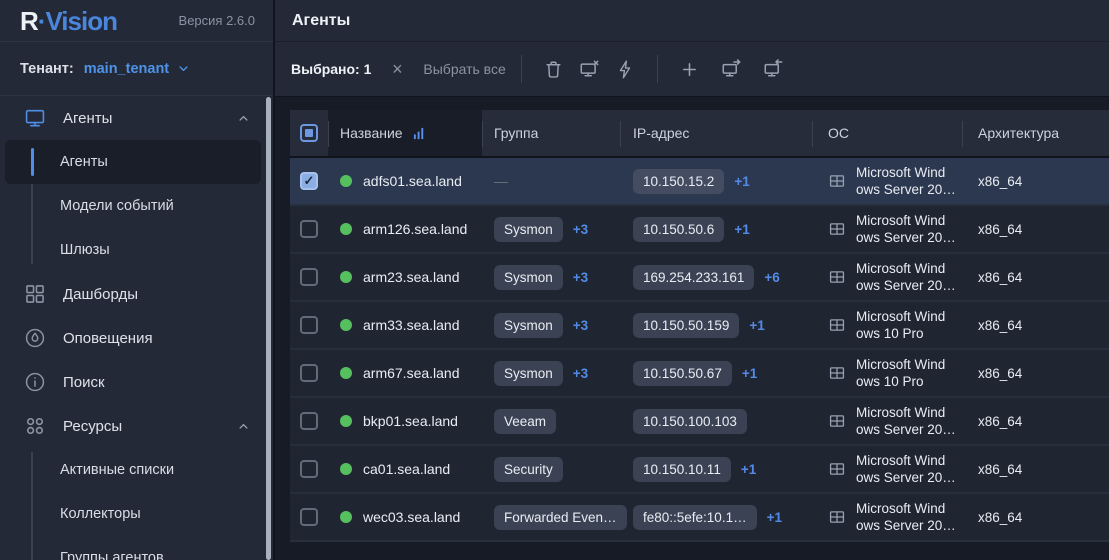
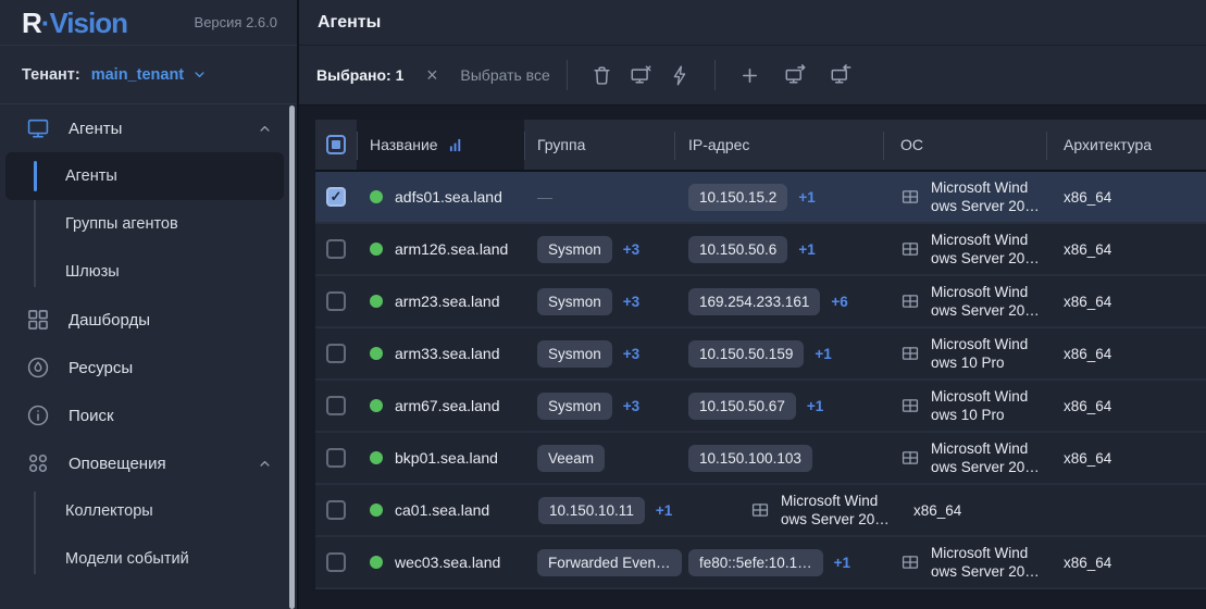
  R·Vision
  Версия 2.6.0
  Тенант:
  main_tenant
  Агенты
  Агенты
- Модели событий
+ Группы агентов
  Шлюзы
  Дашборды
- Оповещения
+ Ресурсы
  Поиск
- Ресурсы
+ Оповещения
- Активные списки
  Коллекторы
- Группы агентов
+ Модели событий
  Агенты
  Выбрано: 1
  ×
  Выбрать все
  Название
  Группа
  IP-адрес
  ОС
  Архитектура
  ✓
  adfs01.sea.land
  —
  10.150.15.2
  +1
  Microsoft Wind
  ows Server 20…
  x86_64
  arm126.sea.land
  Sysmon
  +3
  10.150.50.6
  +1
  Microsoft Wind
  ows Server 20…
  x86_64
  arm23.sea.land
  Sysmon
  +3
  169.254.233.161
  +6
  Microsoft Wind
  ows Server 20…
  x86_64
  arm33.sea.land
  Sysmon
  +3
  10.150.50.159
  +1
  Microsoft Wind
  ows 10 Pro
  x86_64
  arm67.sea.land
  Sysmon
  +3
  10.150.50.67
  +1
  Microsoft Wind
  ows 10 Pro
  x86_64
  bkp01.sea.land
  Veeam
  10.150.100.103
  Microsoft Wind
  ows Server 20…
  x86_64
  ca01.sea.land
- Security
  10.150.10.11
  +1
  Microsoft Wind
  ows Server 20…
  x86_64
  wec03.sea.land
  Forwarded Even…
  fe80::5efe:10.1…
  +1
  Microsoft Wind
  ows Server 20…
  x86_64
